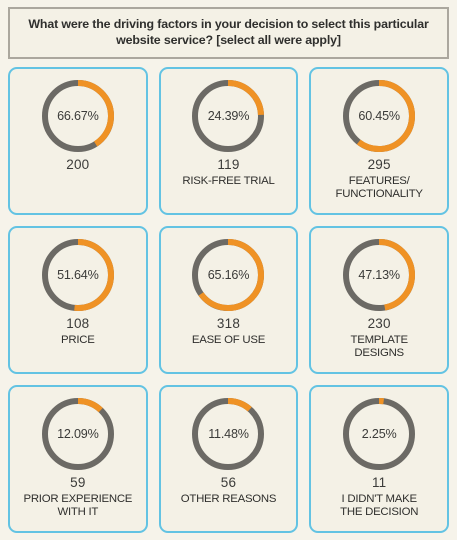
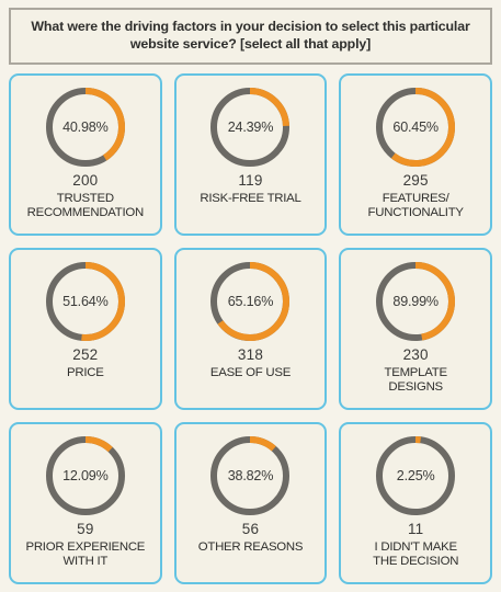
- What were the driving factors in your decision to select this particular website service? [select all were apply]
+ What were the driving factors in your decision to select this particular website service? [select all that apply]
- 66.67%
+ 40.98%
  200
+ TRUSTED
+ RECOMMENDATION
  24.39%
  119
  RISK-FREE TRIAL
  60.45%
  295
  FEATURES/
  FUNCTIONALITY
  51.64%
- 108
+ 252
  PRICE
  65.16%
  318
  EASE OF USE
- 47.13%
+ 89.99%
  230
  TEMPLATE
  DESIGNS
  12.09%
  59
  PRIOR EXPERIENCE
  WITH IT
- 11.48%
+ 38.82%
  56
  OTHER REASONS
  2.25%
  11
  I DIDN'T MAKE
  THE DECISION
